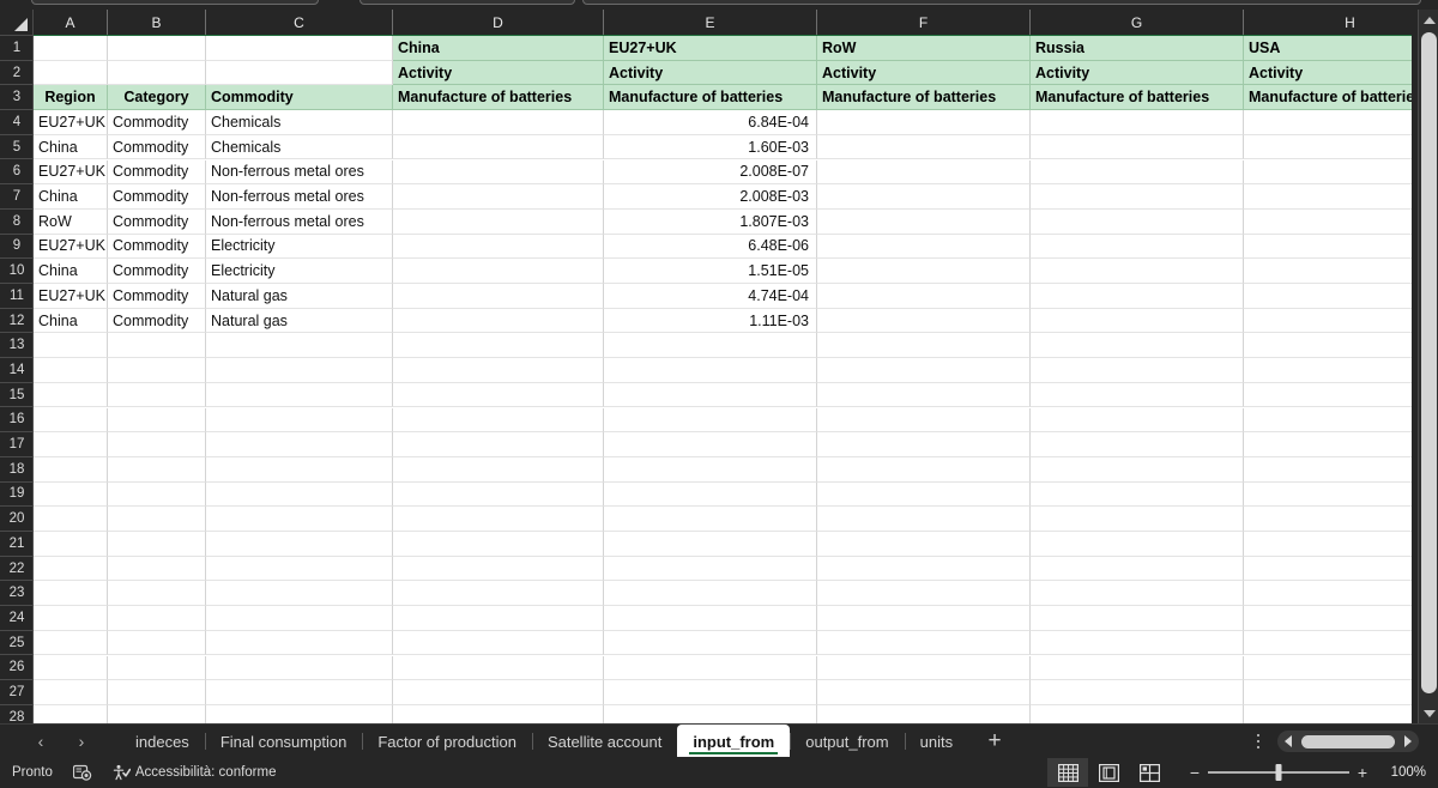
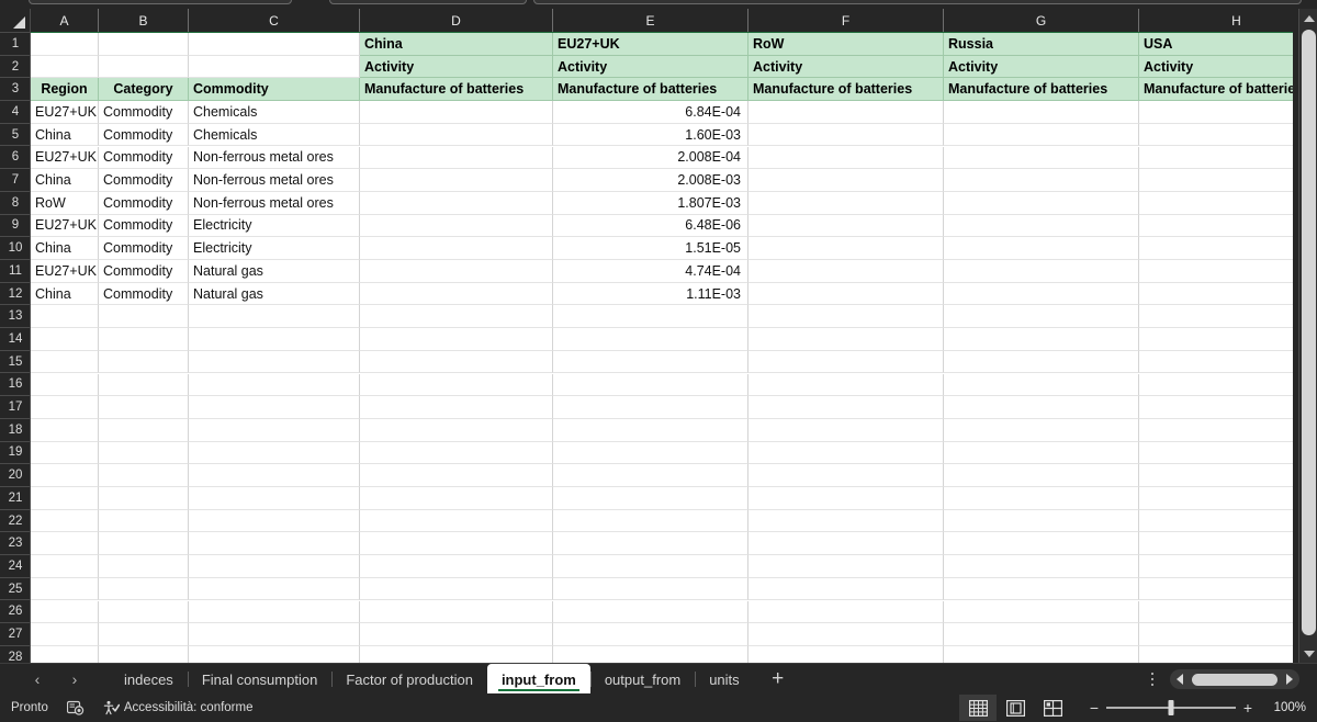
  A
  B
  C
  D
  E
  F
  G
  H
  1
  2
  3
  4
  5
  6
  7
  8
  9
  10
  11
  12
  13
  14
  15
  16
  17
  18
  19
  20
  21
  22
  23
  24
  25
  26
  27
  28
  China
  EU27+UK
  RoW
  Russia
  USA
  Activity
  Activity
  Activity
  Activity
  Activity
  Region
  Category
  Commodity
  Manufacture of batteries
  Manufacture of batteries
  Manufacture of batteries
  Manufacture of batteries
  Manufacture of batterie
  EU27+UK
  Commodity
  Chemicals
  6.84E-04
  China
  Commodity
  Chemicals
  1.60E-03
  EU27+UK
  Commodity
  Non-ferrous metal ores
- 2.008E-07
+ 2.008E-04
  China
  Commodity
  Non-ferrous metal ores
  2.008E-03
  RoW
  Commodity
  Non-ferrous metal ores
  1.807E-03
  EU27+UK
  Commodity
  Electricity
  6.48E-06
  China
  Commodity
  Electricity
  1.51E-05
  EU27+UK
  Commodity
  Natural gas
  4.74E-04
  China
  Commodity
  Natural gas
  1.11E-03
  ‹
  ›
  indeces
  Final consumption
  Factor of production
- Satellite account
  input_from
  output_from
  units
  +
  Pronto
  Accessibilità: conforme
  −
  +
  100%
